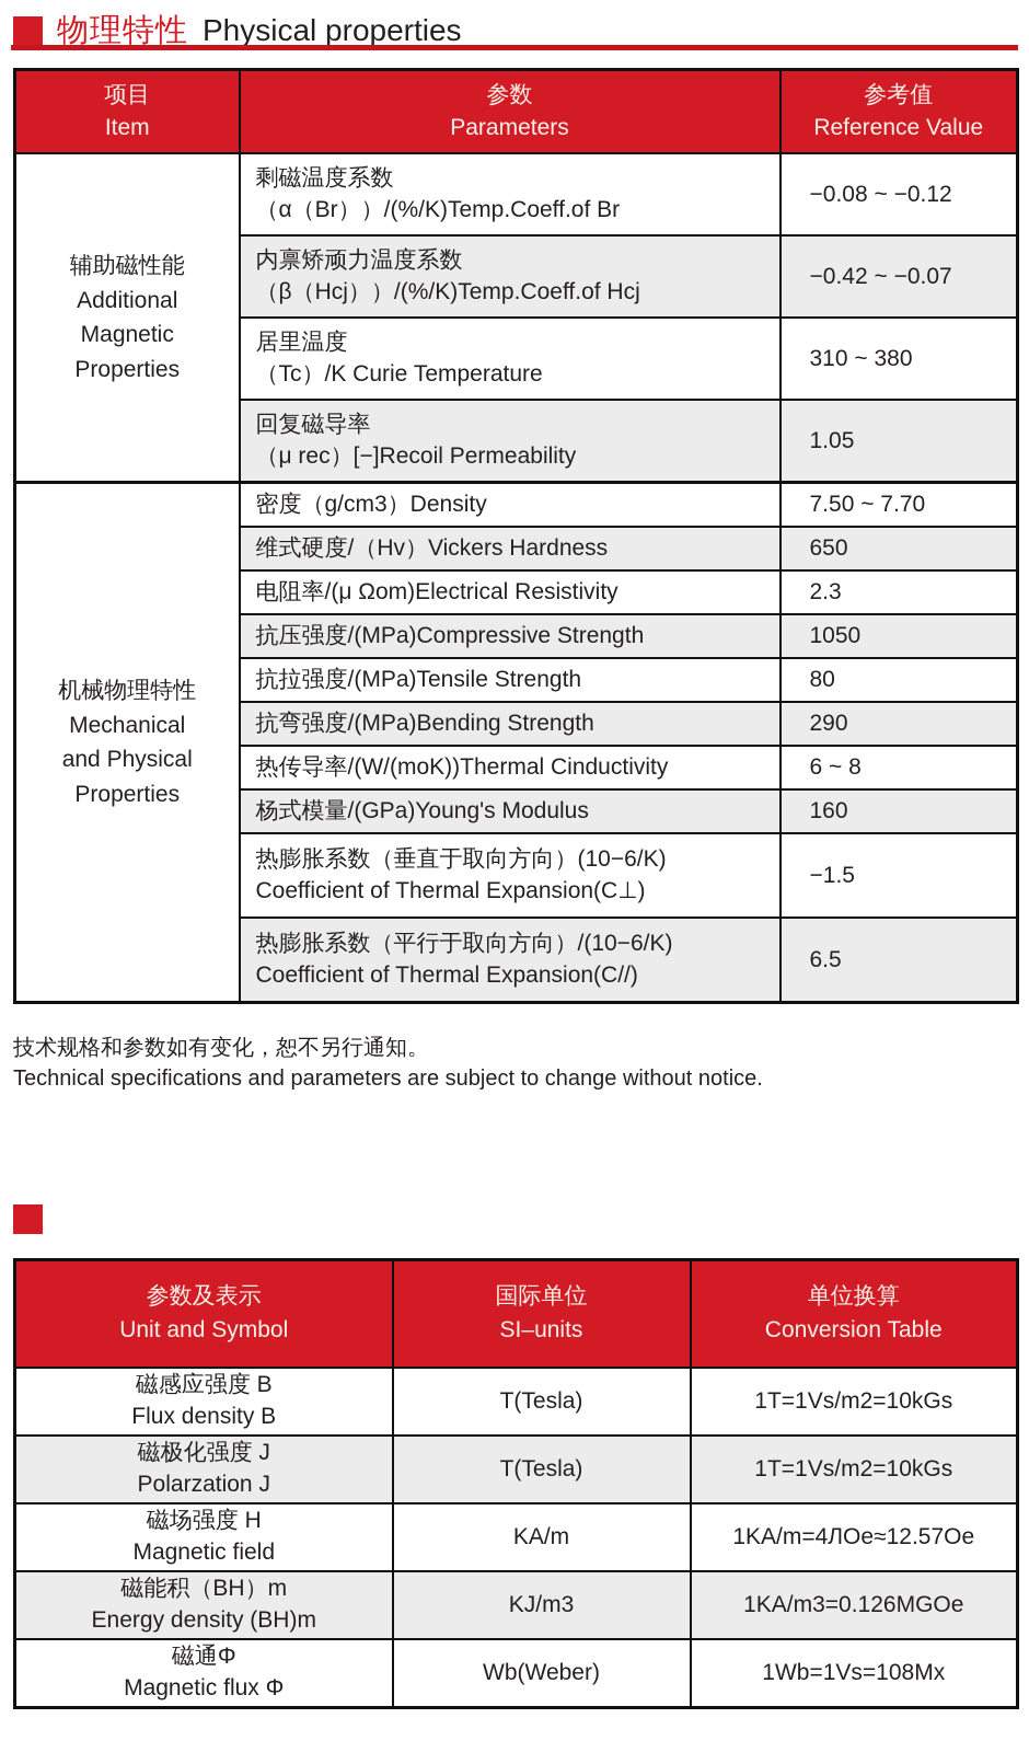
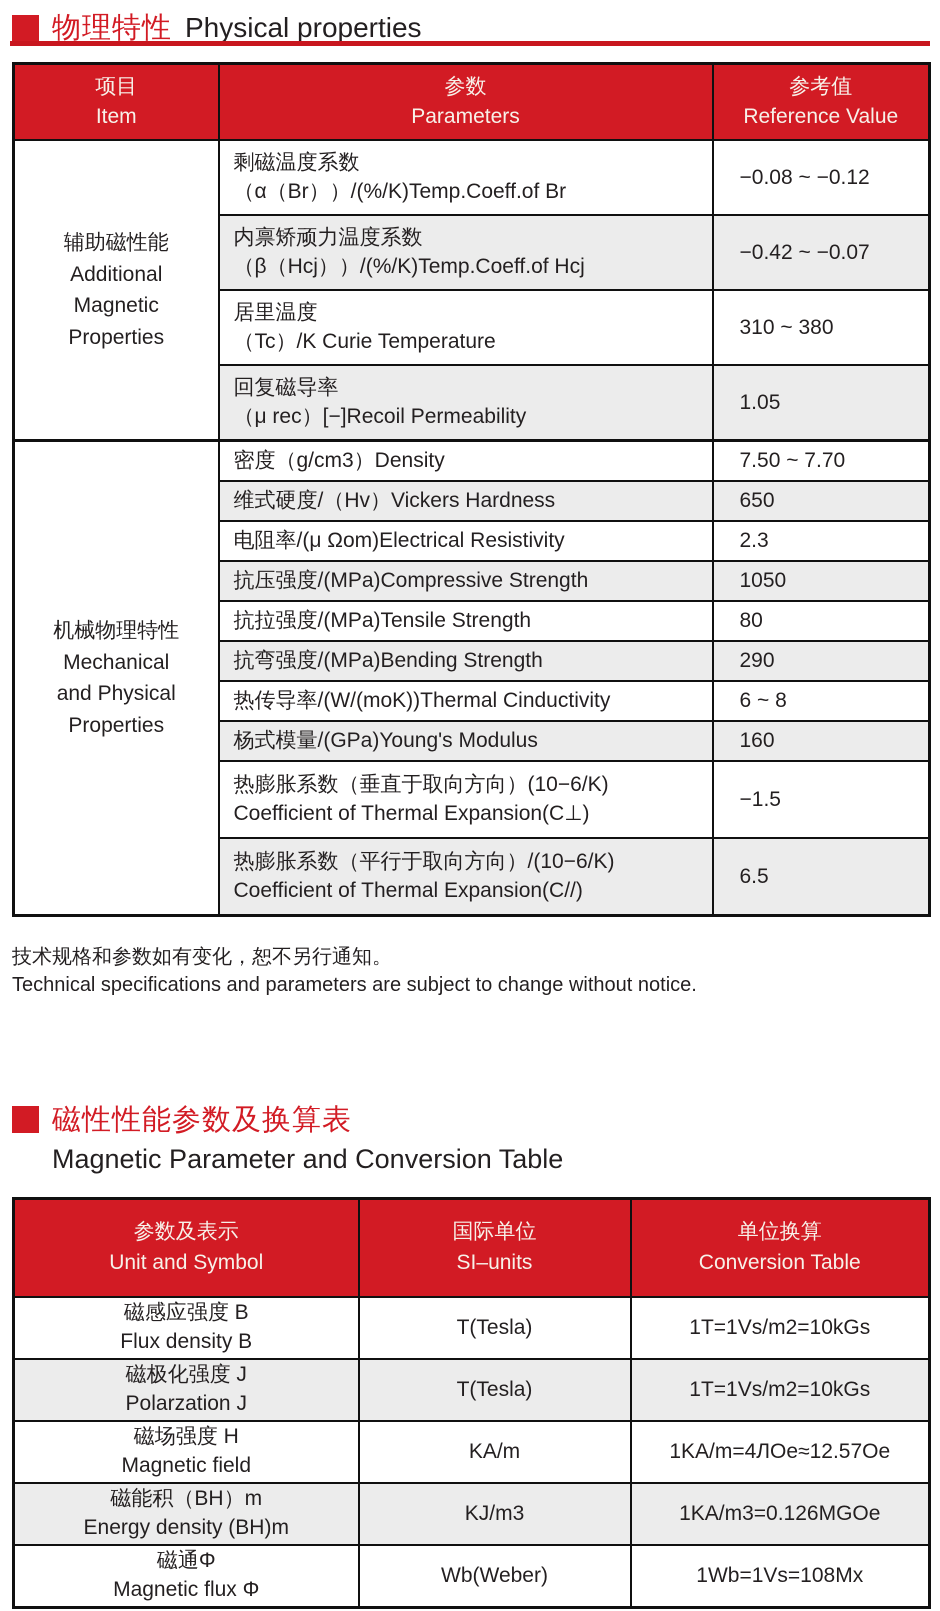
  物理特性
  Physical properties
  项目 Item	参数 Parameters	参考值 Reference Value
  辅助磁性能 Additional Magnetic Properties	剩磁温度系数 （α（Br））/(%/K)Temp.Coeff.of Br	−0.08 ~ −0.12
  内禀矫顽力温度系数 （β（Hcj））/(%/K)Temp.Coeff.of Hcj	−0.42 ~ −0.07
  居里温度 （Tc）/K Curie Temperature	310 ~ 380
  回复磁导率 （μ rec）[−]Recoil Permeability	1.05
  机械物理特性 Mechanical and Physical Properties	密度（g/cm3）Density	7.50 ~ 7.70
  维式硬度/（Hv）Vickers Hardness	650
  电阻率/(μ Ωom)Electrical Resistivity	2.3
  抗压强度/(MPa)Compressive Strength	1050
  抗拉强度/(MPa)Tensile Strength	80
  抗弯强度/(MPa)Bending Strength	290
  热传导率/(W/(moK))Thermal Cinductivity	6 ~ 8
  杨式模量/(GPa)Young's Modulus	160
  热膨胀系数（垂直于取向方向）(10−6/K) Coefficient of Thermal Expansion(C⊥)	−1.5
  热膨胀系数（平行于取向方向）/(10−6/K) Coefficient of Thermal Expansion(C//)	6.5
  技术规格和参数如有变化，恕不另行通知。
  Technical specifications and parameters are subject to change without notice.
+ 磁性性能参数及换算表
+ Magnetic Parameter and Conversion Table
  参数及表示 Unit and Symbol	国际单位 SI–units	单位换算 Conversion Table
  磁感应强度 B Flux density B	T(Tesla)	1T=1Vs/m2=10kGs
  磁极化强度 J Polarzation J	T(Tesla)	1T=1Vs/m2=10kGs
  磁场强度 H Magnetic field	KA/m	1KA/m=4ЛOe≈12.57Oe
  磁能积（BH）m Energy density (BH)m	KJ/m3	1KA/m3=0.126MGOe
  磁通Φ Magnetic flux Φ	Wb(Weber)	1Wb=1Vs=108Mx
